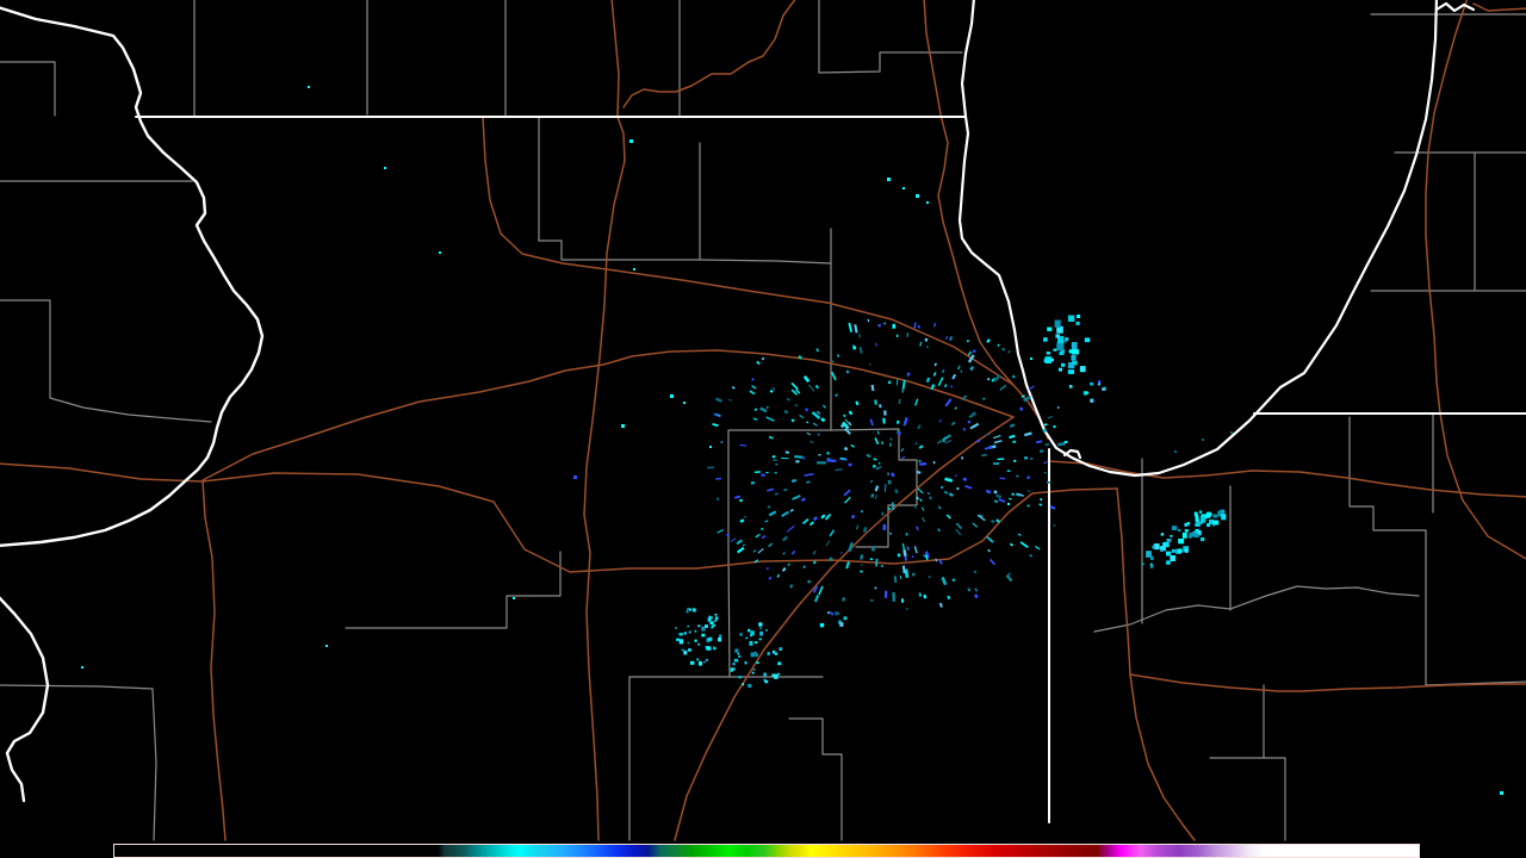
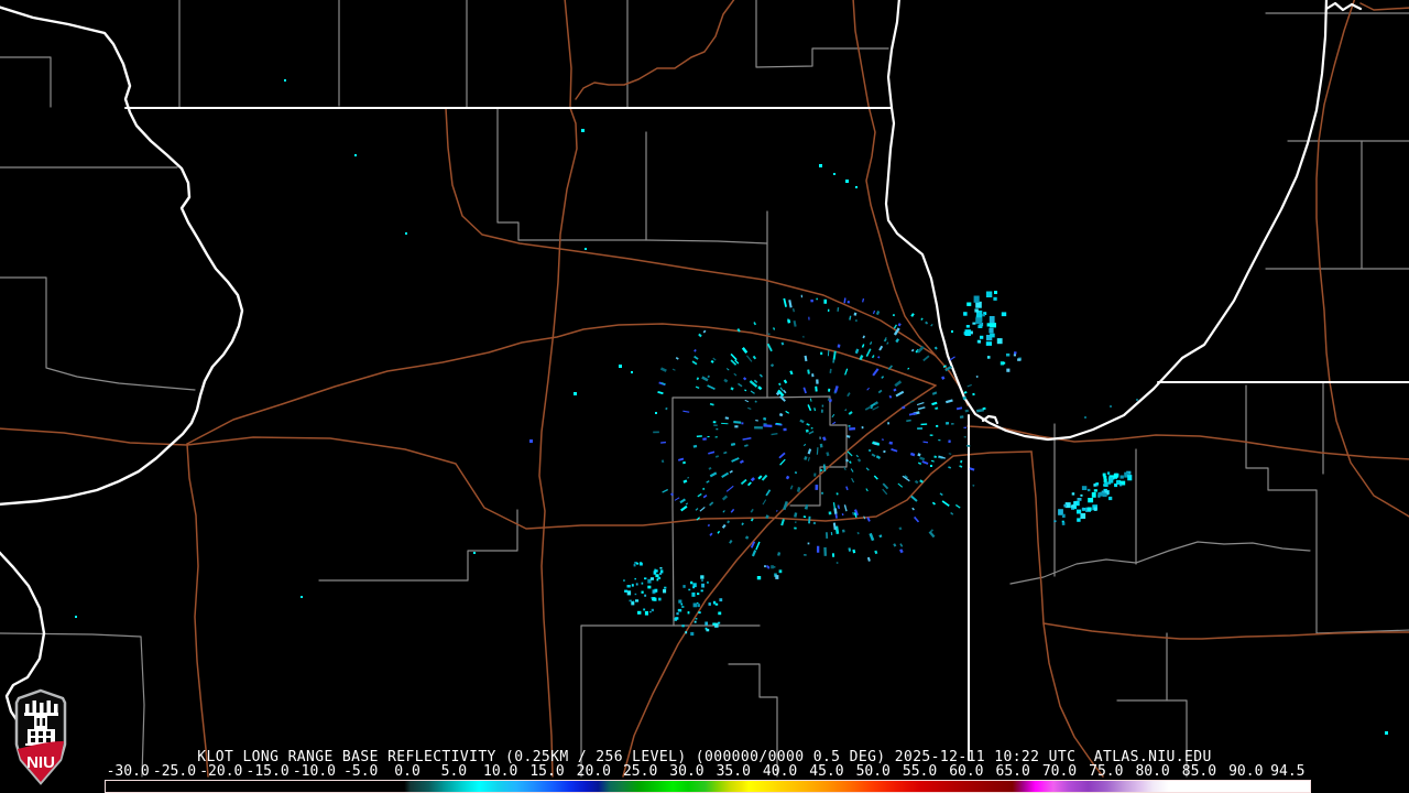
+ KLOT LONG RANGE BASE REFLECTIVITY (0.25KM / 256 LEVEL) (000000/0000 0.5 DEG) 2025-12-11 10:22 UTC ATLAS.NIU.EDU
+ -30.0
+ -25.0
+ -20.0
+ -15.0
+ -10.0
+ -5.0
+ 0.0
+ 5.0
+ 10.0
+ 15.0
+ 20.0
+ 25.0
+ 30.0
+ 35.0
+ 40.0
+ 45.0
+ 50.0
+ 55.0
+ 60.0
+ 65.0
+ 70.0
+ 75.0
+ 80.0
+ 85.0
+ 90.0
+ 94.5
+ NIU
